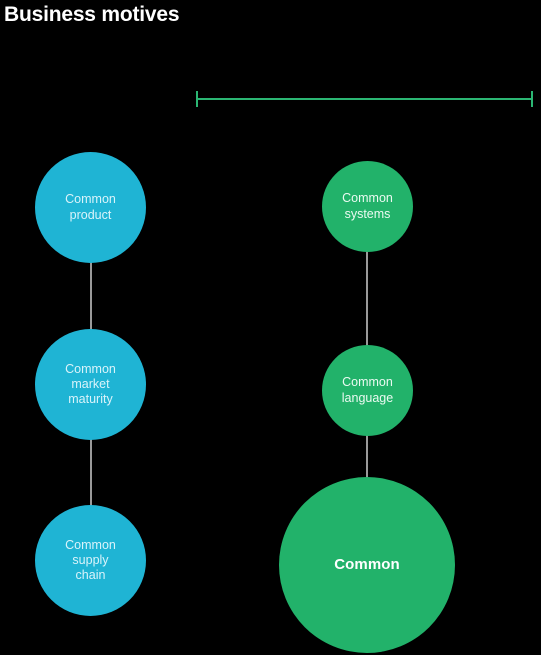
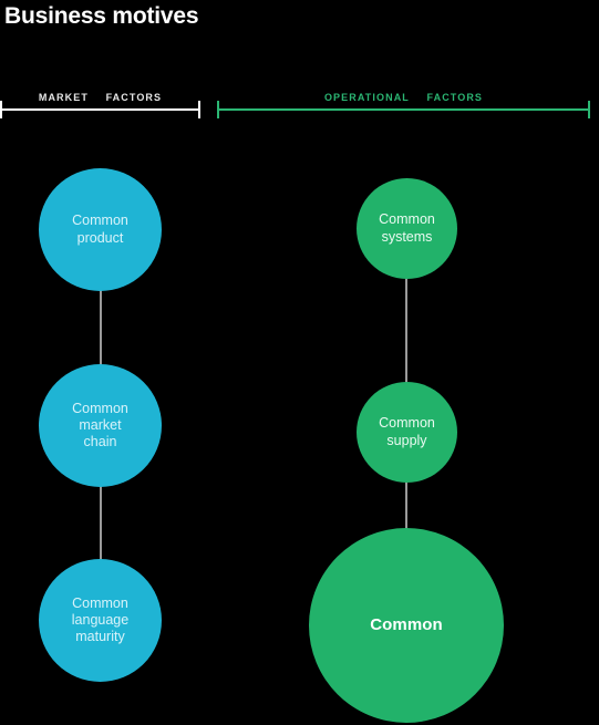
  Business motives
+ MARKET FACTORS
+ OPERATIONAL FACTORS
  Common
  product
  Common
  market
- maturity
+ chain
  Common
- supply
+ language
- chain
+ maturity
  Common
  systems
  Common
- language
+ supply
  Common
